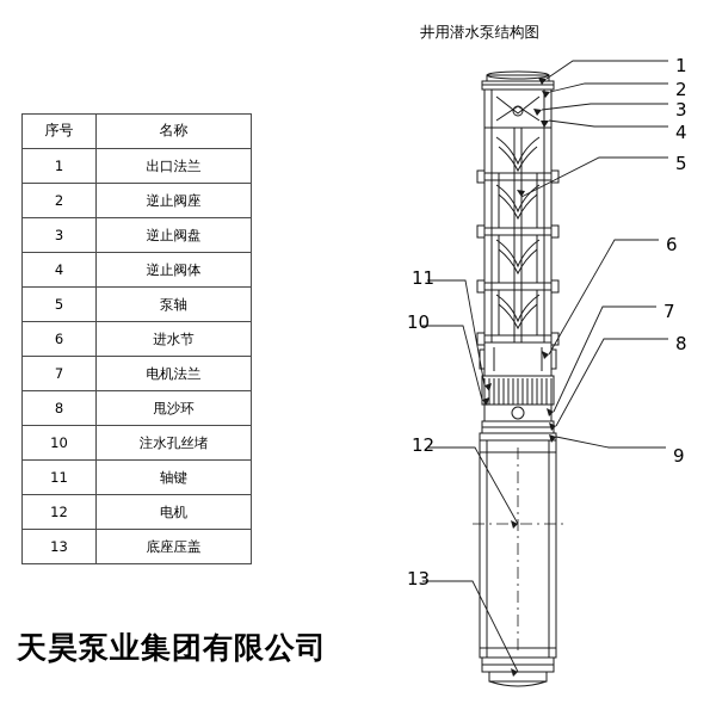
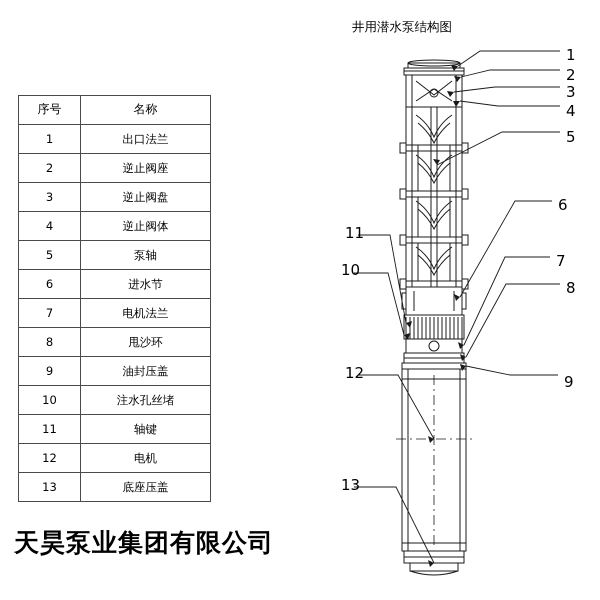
  序号	名称
  1	出口法兰
  2	逆止阀座
  3	逆止阀盘
  4	逆止阀体
  5	泵轴
  6	进水节
  7	电机法兰
  8	甩沙环
+ 9	油封压盖
  10	注水孔丝堵
  11	轴键
  12	电机
  13	底座压盖
  天昊泵业集团有限公司
  井用潜水泵结构图
  1
  2
  3
  4
  5
  6
  7
  8
  9
  10
  11
  12
  13
